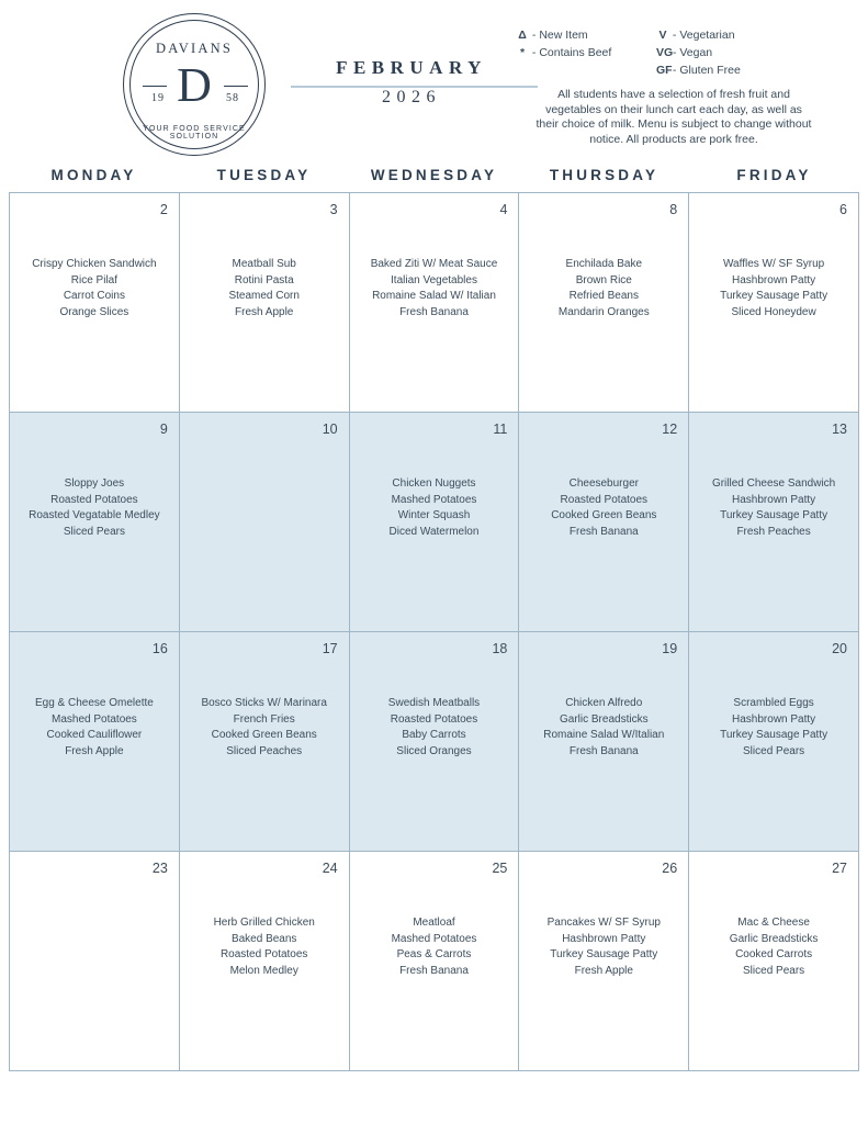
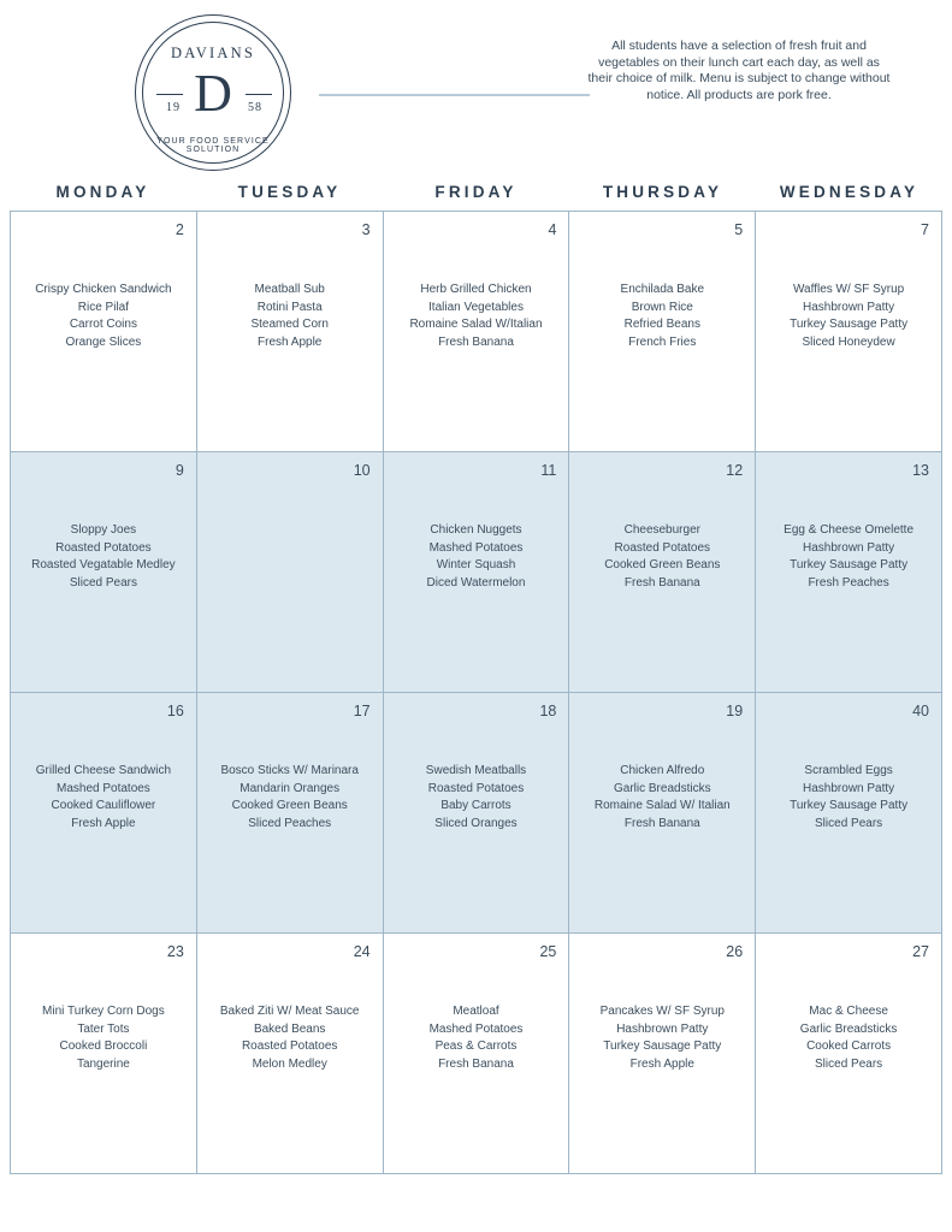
  DAVIANS
  D
  19
  58
- FEBRUARY
- 2026
- Δ - New Item
- * - Contains Beef
- V - Vegetarian
- VG - Vegan
- GF - Gluten Free
  All students have a selection of fresh fruit and vegetables on their lunch cart each day, as well as their choice of milk. Menu is subject to change without notice. All products are pork free.
  MONDAY
  TUESDAY
- WEDNESDAY
+ FRIDAY
  THURSDAY
- FRIDAY
+ WEDNESDAY
  2
  Crispy Chicken Sandwich
  Rice Pilaf
  Carrot Coins
  Orange Slices
  3
  Meatball Sub
  Rotini Pasta
  Steamed Corn
  Fresh Apple
  4
- Baked Ziti W/ Meat Sauce
+ Herb Grilled Chicken
  Italian Vegetables
- Romaine Salad W/ Italian
+ Romaine Salad W/Italian
  Fresh Banana
- 8
+ 5
  Enchilada Bake
  Brown Rice
  Refried Beans
- Mandarin Oranges
+ French Fries
- 6
+ 7
  Waffles W/ SF Syrup
  Hashbrown Patty
  Turkey Sausage Patty
  Sliced Honeydew
  9
  Sloppy Joes
  Roasted Potatoes
  Roasted Vegatable Medley
  Sliced Pears
  10
  11
  Chicken Nuggets
  Mashed Potatoes
  Winter Squash
  Diced Watermelon
  12
  Cheeseburger
  Roasted Potatoes
  Cooked Green Beans
  Fresh Banana
  13
- Grilled Cheese Sandwich
+ Egg & Cheese Omelette
  Hashbrown Patty
  Turkey Sausage Patty
  Fresh Peaches
  16
- Egg & Cheese Omelette
+ Grilled Cheese Sandwich
  Mashed Potatoes
  Cooked Cauliflower
  Fresh Apple
  17
  Bosco Sticks W/ Marinara
- French Fries
+ Mandarin Oranges
  Cooked Green Beans
  Sliced Peaches
  18
  Swedish Meatballs
  Roasted Potatoes
  Baby Carrots
  Sliced Oranges
  19
  Chicken Alfredo
  Garlic Breadsticks
- Romaine Salad W/Italian
+ Romaine Salad W/ Italian
  Fresh Banana
- 20
+ 40
  Scrambled Eggs
  Hashbrown Patty
  Turkey Sausage Patty
  Sliced Pears
  23
+ Mini Turkey Corn Dogs
+ Tater Tots
+ Cooked Broccoli
+ Tangerine
  24
- Herb Grilled Chicken
+ Baked Ziti W/ Meat Sauce
  Baked Beans
  Roasted Potatoes
  Melon Medley
  25
  Meatloaf
  Mashed Potatoes
  Peas & Carrots
  Fresh Banana
  26
  Pancakes W/ SF Syrup
  Hashbrown Patty
  Turkey Sausage Patty
  Fresh Apple
  27
  Mac & Cheese
  Garlic Breadsticks
  Cooked Carrots
  Sliced Pears
